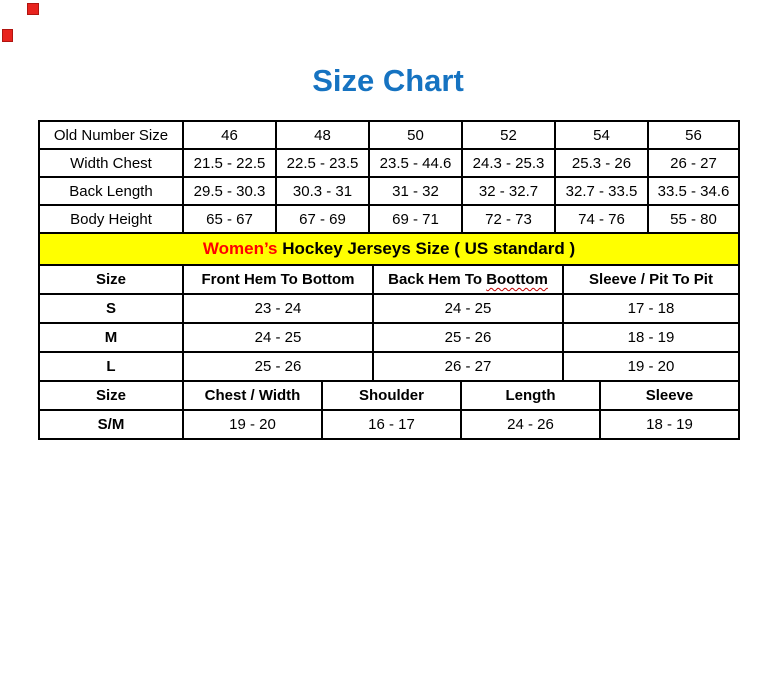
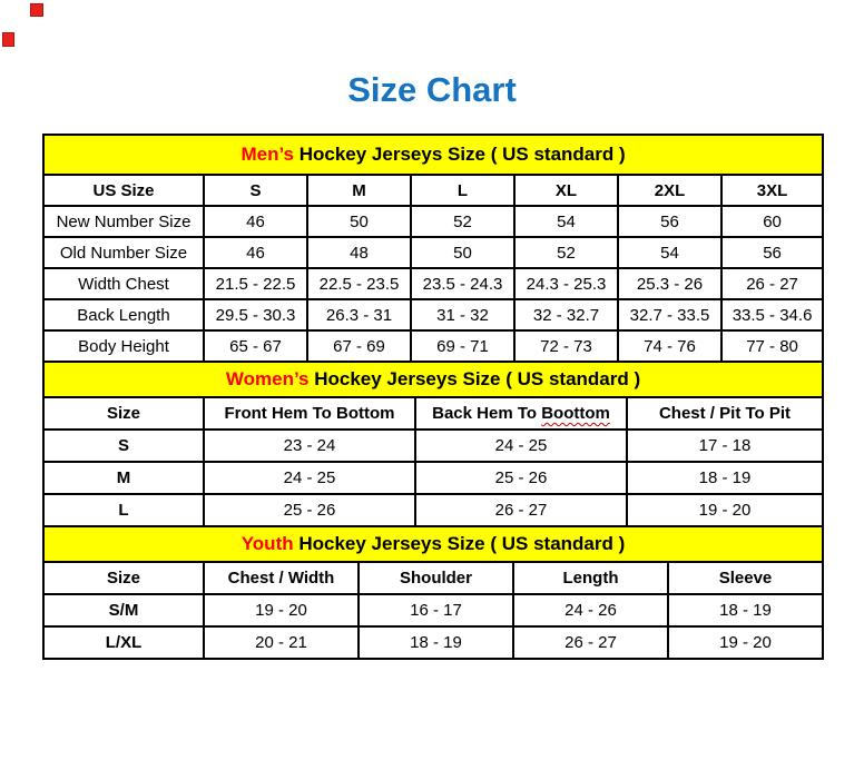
  Size Chart
+ Men’s Hockey Jerseys Size ( US standard )
+ US Size	S	M	L	XL	2XL	3XL
+ New Number Size	46	50	52	54	56	60
  Old Number Size	46	48	50	52	54	56
- Width Chest	21.5 - 22.5	22.5 - 23.5	23.5 - 44.6	24.3 - 25.3	25.3 - 26	26 - 27
+ Width Chest	21.5 - 22.5	22.5 - 23.5	23.5 - 24.3	24.3 - 25.3	25.3 - 26	26 - 27
- Back Length	29.5 - 30.3	30.3 - 31	31 - 32	32 - 32.7	32.7 - 33.5	33.5 - 34.6
+ Back Length	29.5 - 30.3	26.3 - 31	31 - 32	32 - 32.7	32.7 - 33.5	33.5 - 34.6
- Body Height	65 - 67	67 - 69	69 - 71	72 - 73	74 - 76	55 - 80
+ Body Height	65 - 67	67 - 69	69 - 71	72 - 73	74 - 76	77 - 80
  Women’s Hockey Jerseys Size ( US standard )
- Size	Front Hem To Bottom	Back Hem To Boottom	Sleeve / Pit To Pit
+ Size	Front Hem To Bottom	Back Hem To Boottom	Chest / Pit To Pit
  S	23 - 24	24 - 25	17 - 18
  M	24 - 25	25 - 26	18 - 19
  L	25 - 26	26 - 27	19 - 20
+ Youth Hockey Jerseys Size ( US standard )
  Size	Chest / Width	Shoulder	Length	Sleeve
  S/M	19 - 20	16 - 17	24 - 26	18 - 19
+ L/XL	20 - 21	18 - 19	26 - 27	19 - 20
